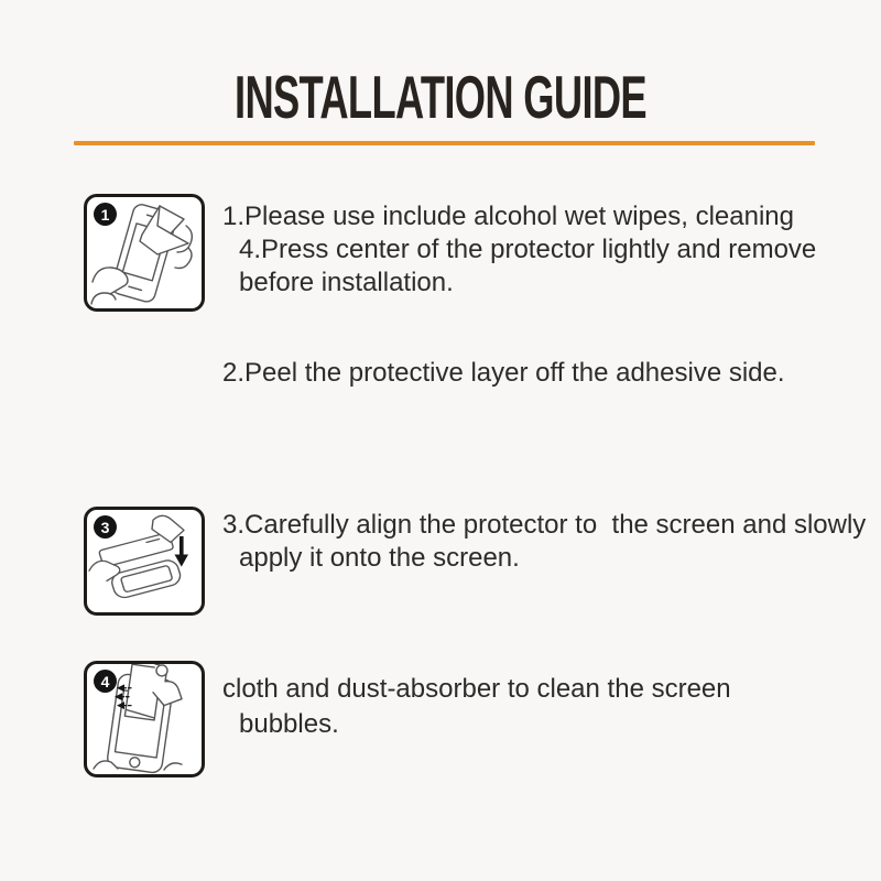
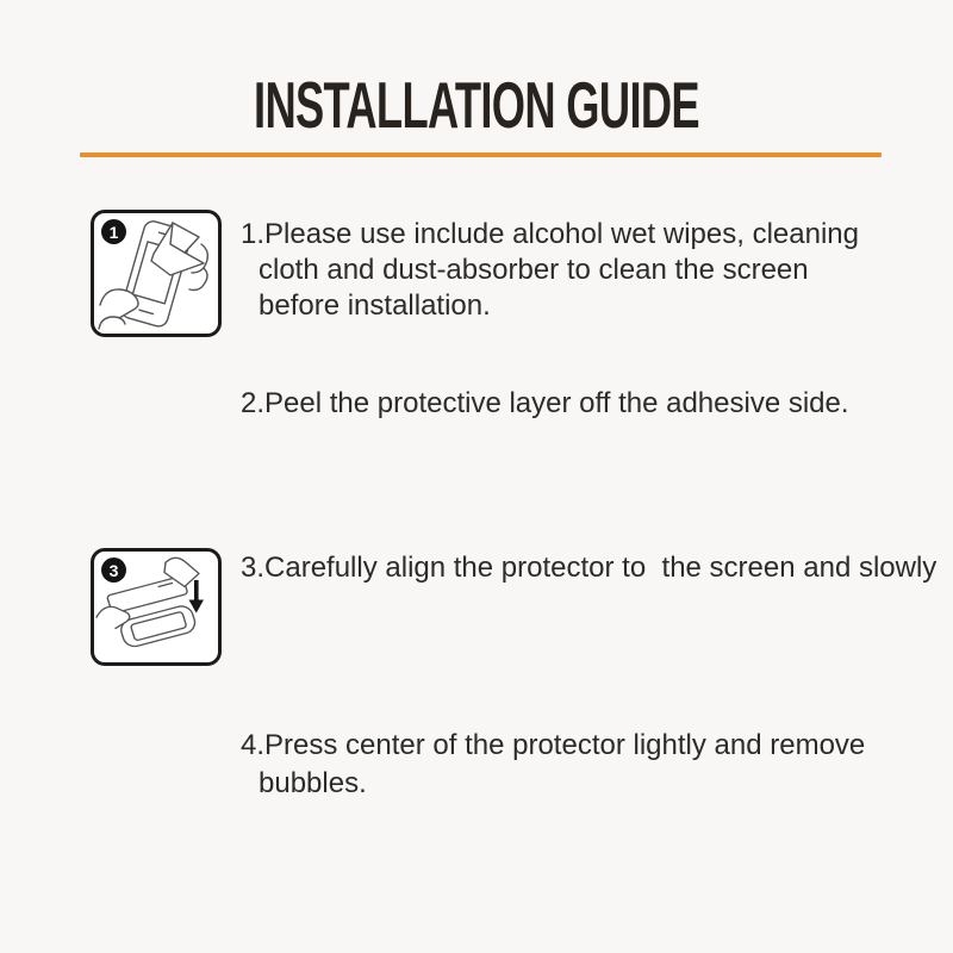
  INSTALLATION GUIDE
  1
  1.Please use include alcohol wet wipes, cleaning
- 4.Press center of the protector lightly and remove
+ cloth and dust-absorber to clean the screen
  before installation.
  2.Peel the protective layer off the adhesive side.
  3
  3.Carefully align the protector to the screen and slowly
- apply it onto the screen.
- 4
- cloth and dust-absorber to clean the screen
+ 4.Press center of the protector lightly and remove
  bubbles.
